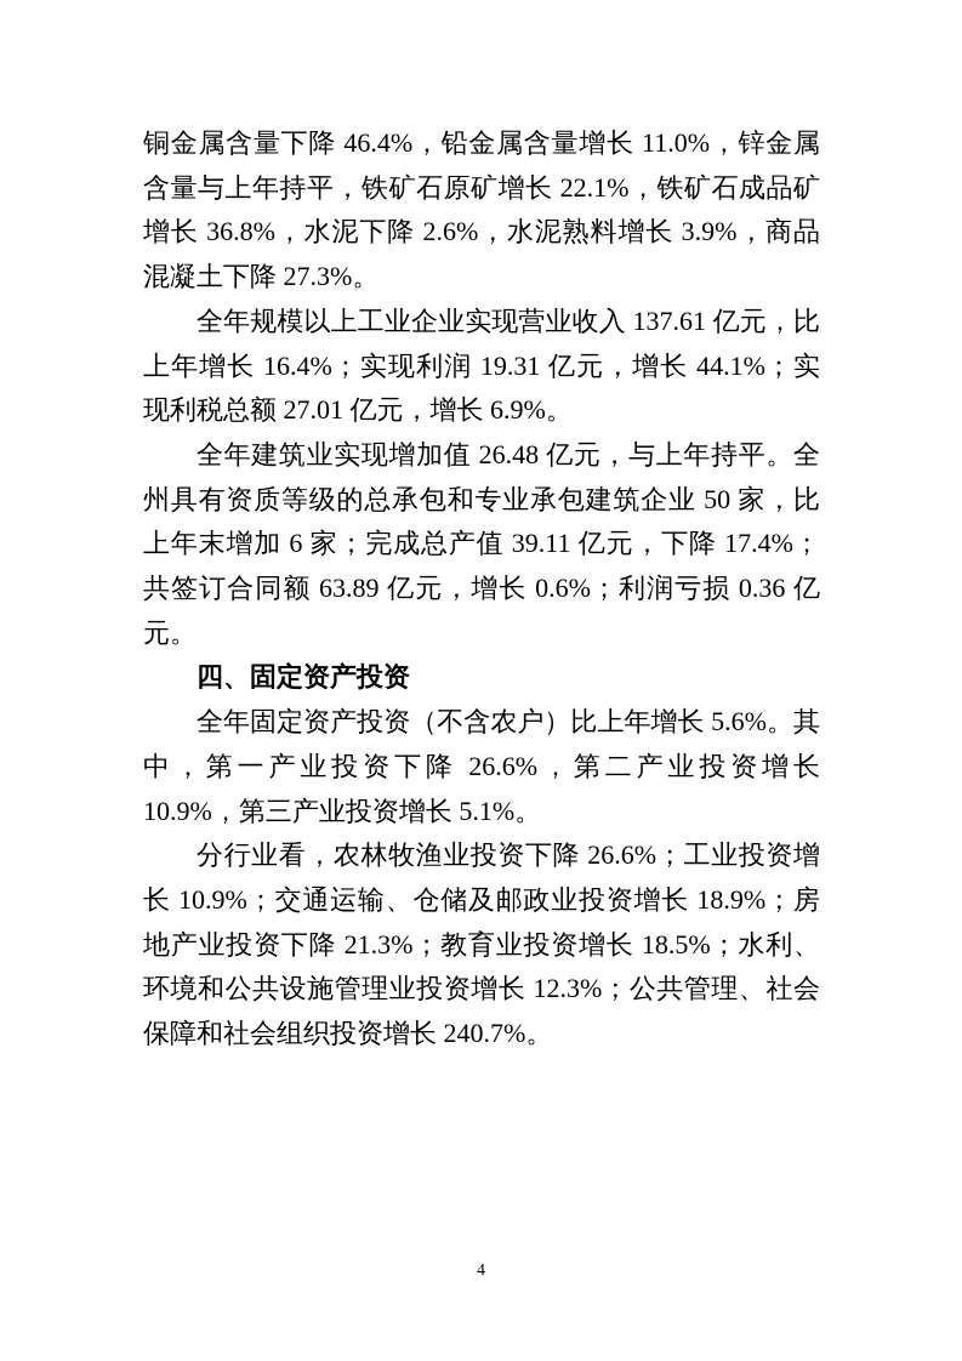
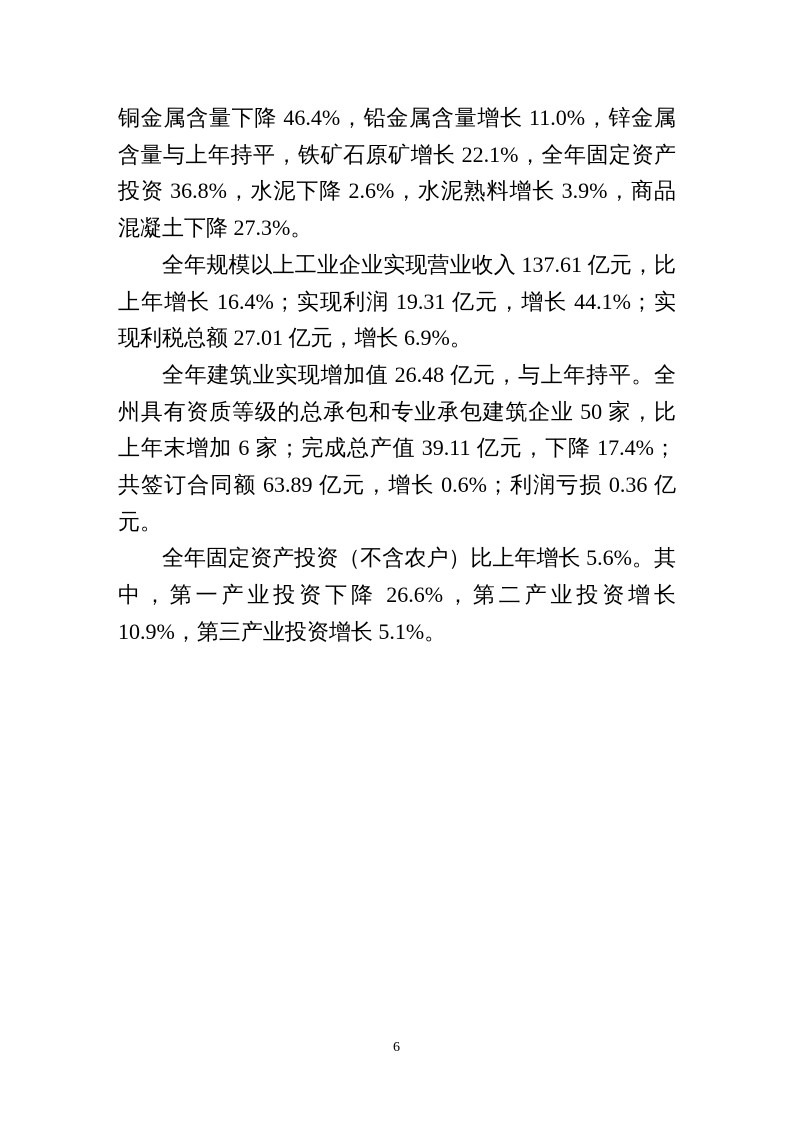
- 铜金属含量下降 46.4%，铅金属含量增长 11.0%，锌金属含量与上年持平，铁矿石原矿增长 22.1%，铁矿石成品矿增长 36.8%，水泥下降 2.6%，水泥熟料增长 3.9%，商品混凝土下降 27.3%。
+ 铜金属含量下降 46.4%，铅金属含量增长 11.0%，锌金属含量与上年持平，铁矿石原矿增长 22.1%，全年固定资产投资 36.8%，水泥下降 2.6%，水泥熟料增长 3.9%，商品混凝土下降 27.3%。
  全年规模以上工业企业实现营业收入 137.61 亿元，比上年增长 16.4%；实现利润 19.31 亿元，增长 44.1%；实现利税总额 27.01 亿元，增长 6.9%。
  全年建筑业实现增加值 26.48 亿元，与上年持平。全州具有资质等级的总承包和专业承包建筑企业 50 家，比上年末增加 6 家；完成总产值 39.11 亿元，下降 17.4%；共签订合同额 63.89 亿元，增长 0.6%；利润亏损 0.36 亿元。
- 四、固定资产投资
  全年固定资产投资（不含农户）比上年增长 5.6%。其中，第一产业投资下降 26.6%，第二产业投资增长 10.9%，第三产业投资增长 5.1%。
- 分行业看，农林牧渔业投资下降 26.6%；工业投资增长 10.9%；交通运输、仓储及邮政业投资增长 18.9%；房地产业投资下降 21.3%；教育业投资增长 18.5%；水利、环境和公共设施管理业投资增长 12.3%；公共管理、社会保障和社会组织投资增长 240.7%。
- 4
+ 6
